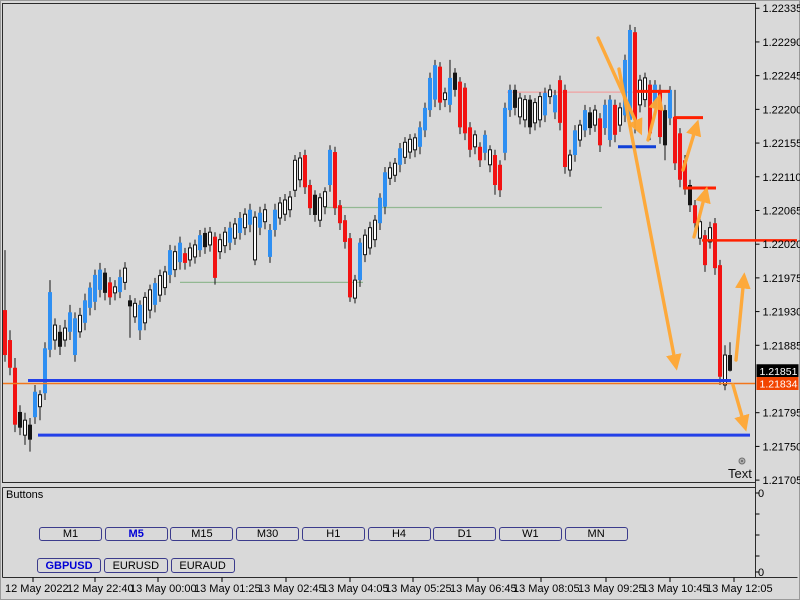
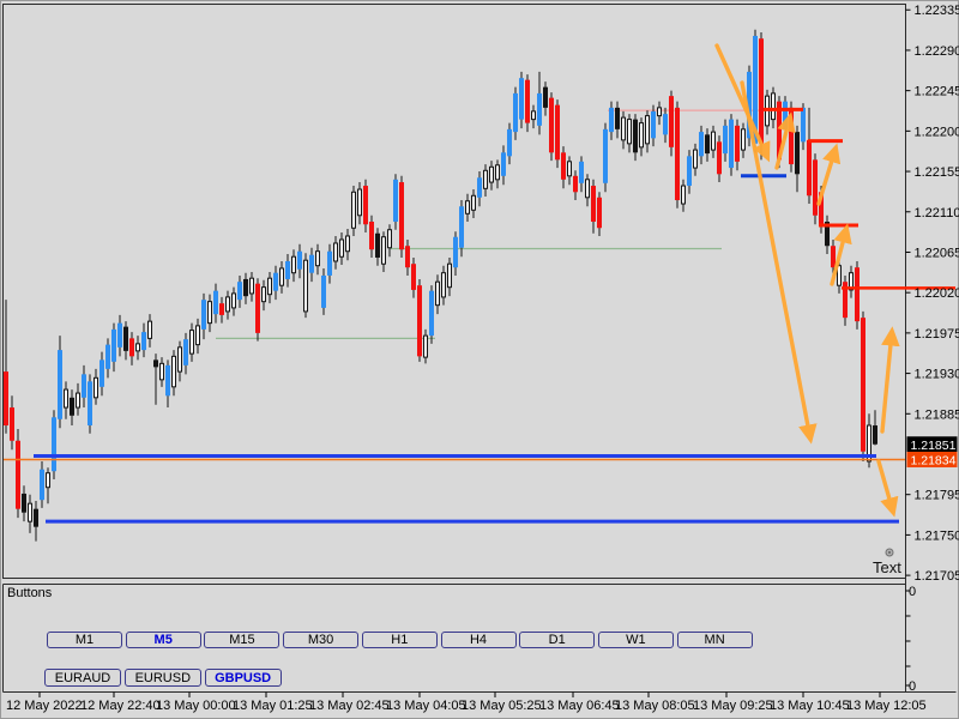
  1.22335
  1.22290
  1.22245
  1.22200
  1.22155
  1.22110
  1.22065
  1.22020
  1.21975
  1.21930
  1.21885
  1.21795
  1.21750
  1.21705
  1.21851
  1.21834
  12 May 2022
  12 May 22:40
  13 May 00:00
  13 May 01:25
  13 May 02:45
  13 May 04:05
  13 May 05:25
  13 May 06:45
  13 May 08:05
  13 May 09:25
  13 May 10:45
  13 May 12:05
  0
  0
  Buttons
  M1
  M5
  M15
  M30
  H1
  H4
  D1
  W1
  MN
- GBPUSD
+ EURAUD
  EURUSD
- EURAUD
+ GBPUSD
  Text
